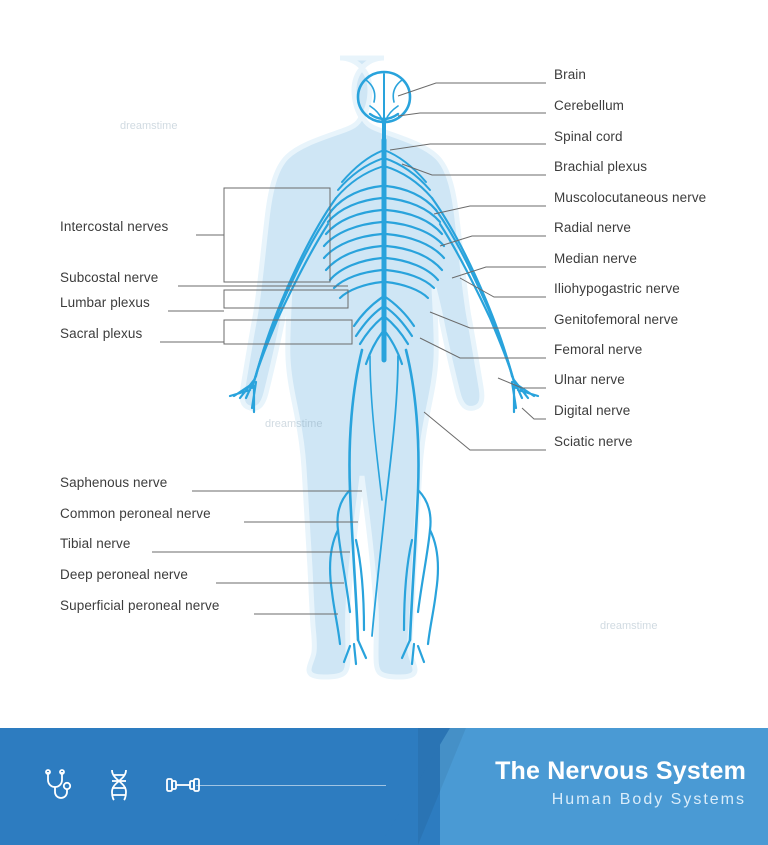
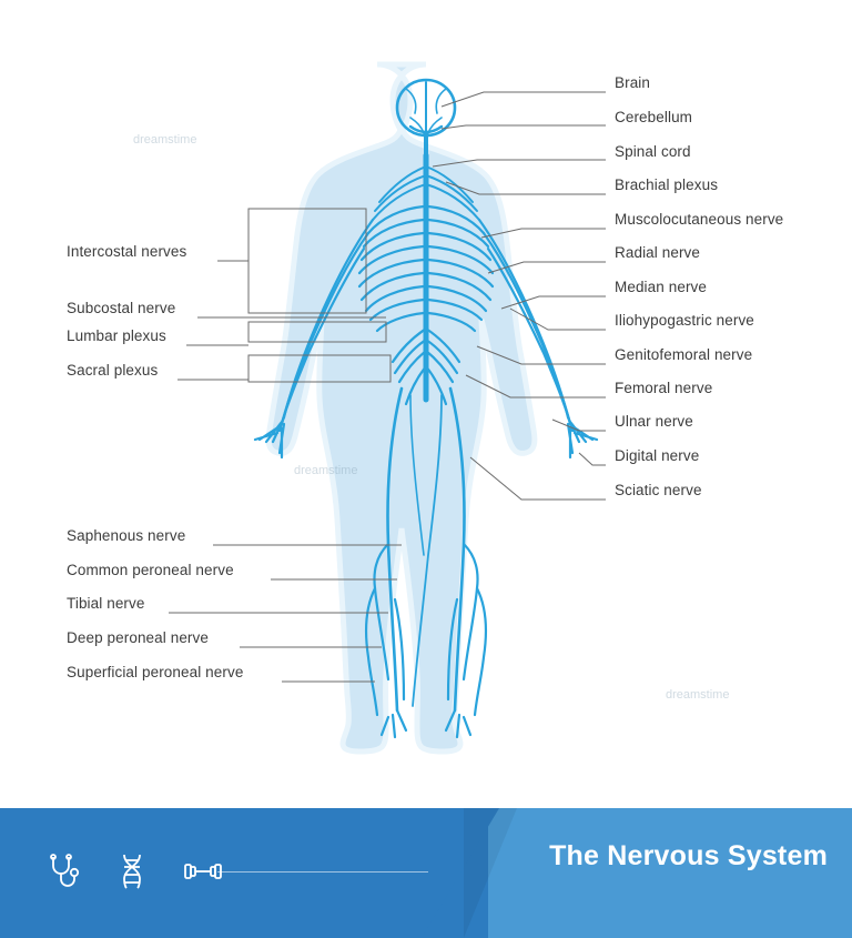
  dreamstime
  dreamstime
  dreamstime
  Brain
  Cerebellum
  Spinal cord
  Brachial plexus
  Muscolocutaneous nerve
  Radial nerve
  Median nerve
  Iliohypogastric nerve
  Genitofemoral nerve
  Femoral nerve
  Ulnar nerve
  Digital nerve
  Sciatic nerve
  Intercostal nerves
  Subcostal nerve
  Lumbar plexus
  Sacral plexus
  Saphenous nerve
  Common peroneal nerve
  Tibial nerve
  Deep peroneal nerve
  Superficial peroneal nerve
  The Nervous System
- Human Body Systems
